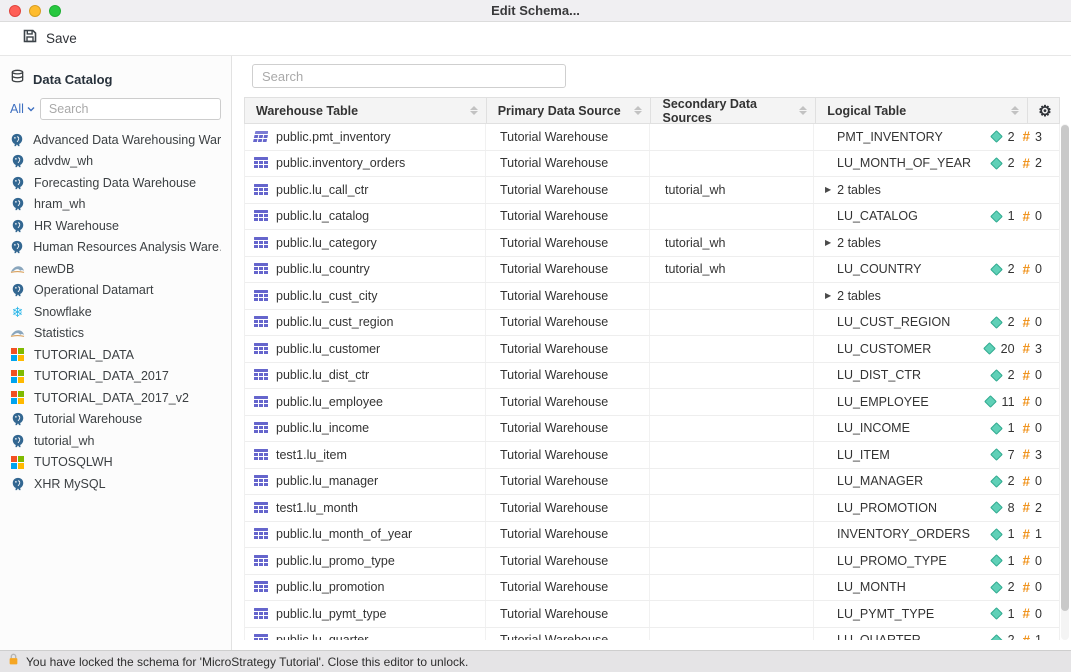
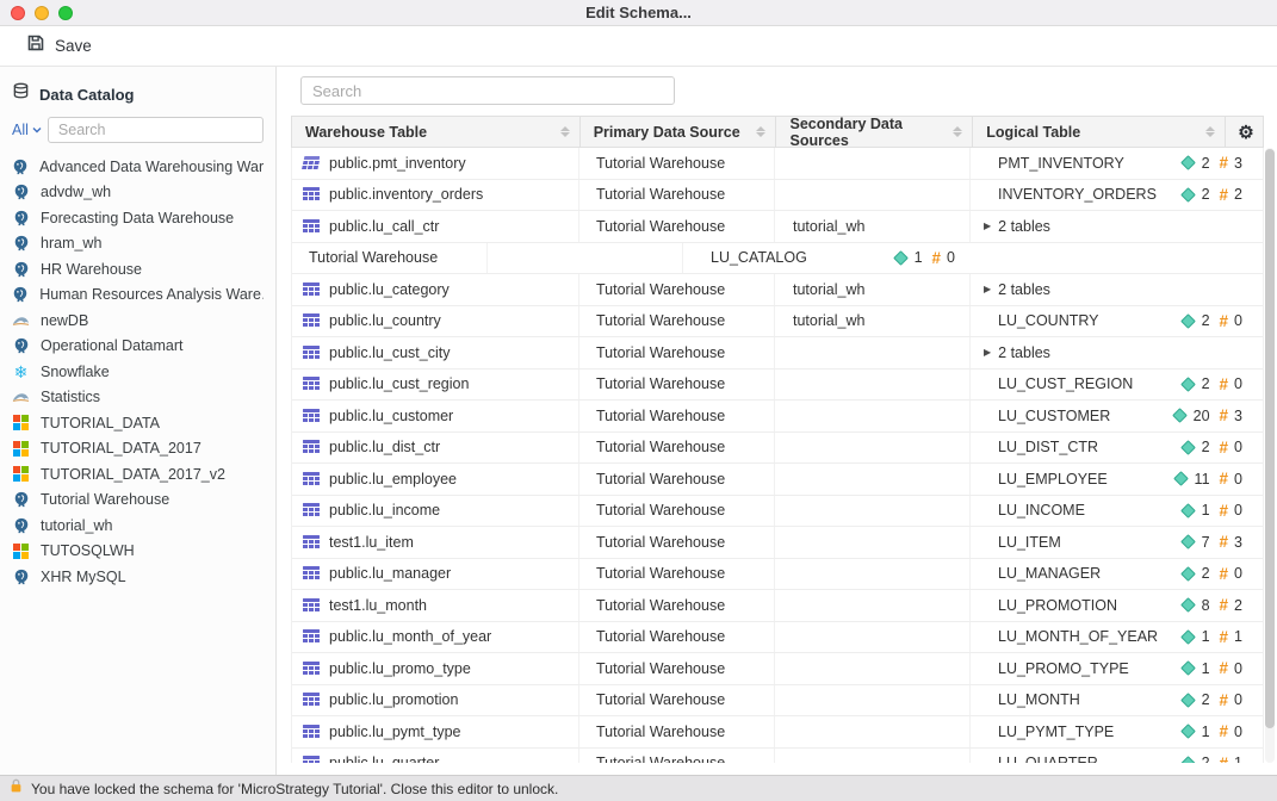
  Edit Schema...
  Save
  Data Catalog
  All
  Search
  Advanced Data Warehousing War
  advdw_wh
  Forecasting Data Warehouse
  hram_wh
  HR Warehouse
  Human Resources Analysis Ware
  newDB
  Operational Datamart
  ❄
  Snowflake
  Statistics
  TUTORIAL_DATA
  TUTORIAL_DATA_2017
  TUTORIAL_DATA_2017_v2
  Tutorial Warehouse
  tutorial_wh
  TUTOSQLWH
  XHR MySQL
  Search
  Warehouse Table
  Primary Data Source
  Secondary Data Sources
  Logical Table
  ⚙
  public.pmt_inventory
  Tutorial Warehouse
  PMT_INVENTORY
  2
  #
  3
  public.inventory_orders
  Tutorial Warehouse
- LU_MONTH_OF_YEAR
+ INVENTORY_ORDERS
  2
  #
  2
  public.lu_call_ctr
  Tutorial Warehouse
  tutorial_wh
  ▶
  2 tables
- public.lu_catalog
  Tutorial Warehouse
  LU_CATALOG
  1
  #
  0
  public.lu_category
  Tutorial Warehouse
  tutorial_wh
  ▶
  2 tables
  public.lu_country
  Tutorial Warehouse
  tutorial_wh
  LU_COUNTRY
  2
  #
  0
  public.lu_cust_city
  Tutorial Warehouse
  ▶
  2 tables
  public.lu_cust_region
  Tutorial Warehouse
  LU_CUST_REGION
  2
  #
  0
  public.lu_customer
  Tutorial Warehouse
  LU_CUSTOMER
  20
  #
  3
  public.lu_dist_ctr
  Tutorial Warehouse
  LU_DIST_CTR
  2
  #
  0
  public.lu_employee
  Tutorial Warehouse
  LU_EMPLOYEE
  11
  #
  0
  public.lu_income
  Tutorial Warehouse
  LU_INCOME
  1
  #
  0
  test1.lu_item
  Tutorial Warehouse
  LU_ITEM
  7
  #
  3
  public.lu_manager
  Tutorial Warehouse
  LU_MANAGER
  2
  #
  0
  test1.lu_month
  Tutorial Warehouse
  LU_PROMOTION
  8
  #
  2
  public.lu_month_of_year
  Tutorial Warehouse
- INVENTORY_ORDERS
+ LU_MONTH_OF_YEAR
  1
  #
  1
  public.lu_promo_type
  Tutorial Warehouse
  LU_PROMO_TYPE
  1
  #
  0
  public.lu_promotion
  Tutorial Warehouse
  LU_MONTH
  2
  #
  0
  public.lu_pymt_type
  Tutorial Warehouse
  LU_PYMT_TYPE
  1
  #
  0
  You have locked the schema for 'MicroStrategy Tutorial'. Close this editor to unlock.
